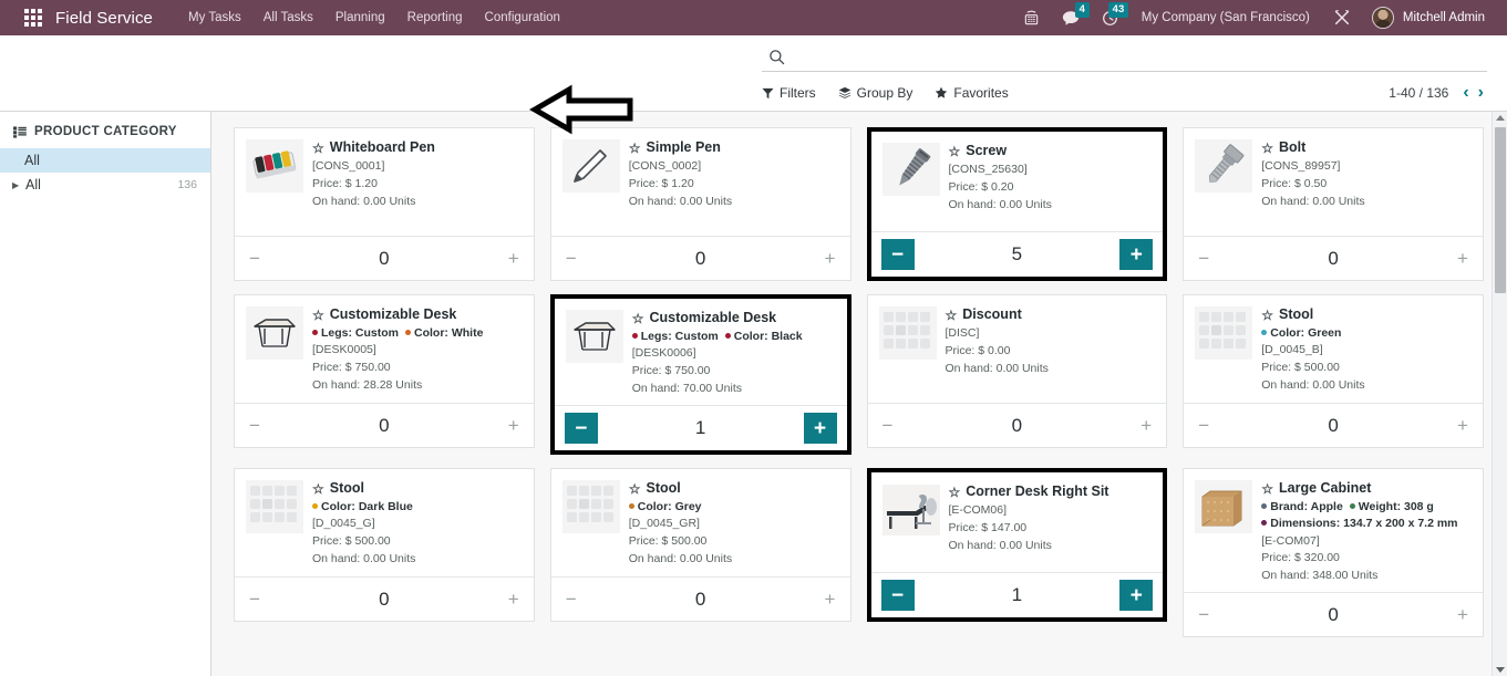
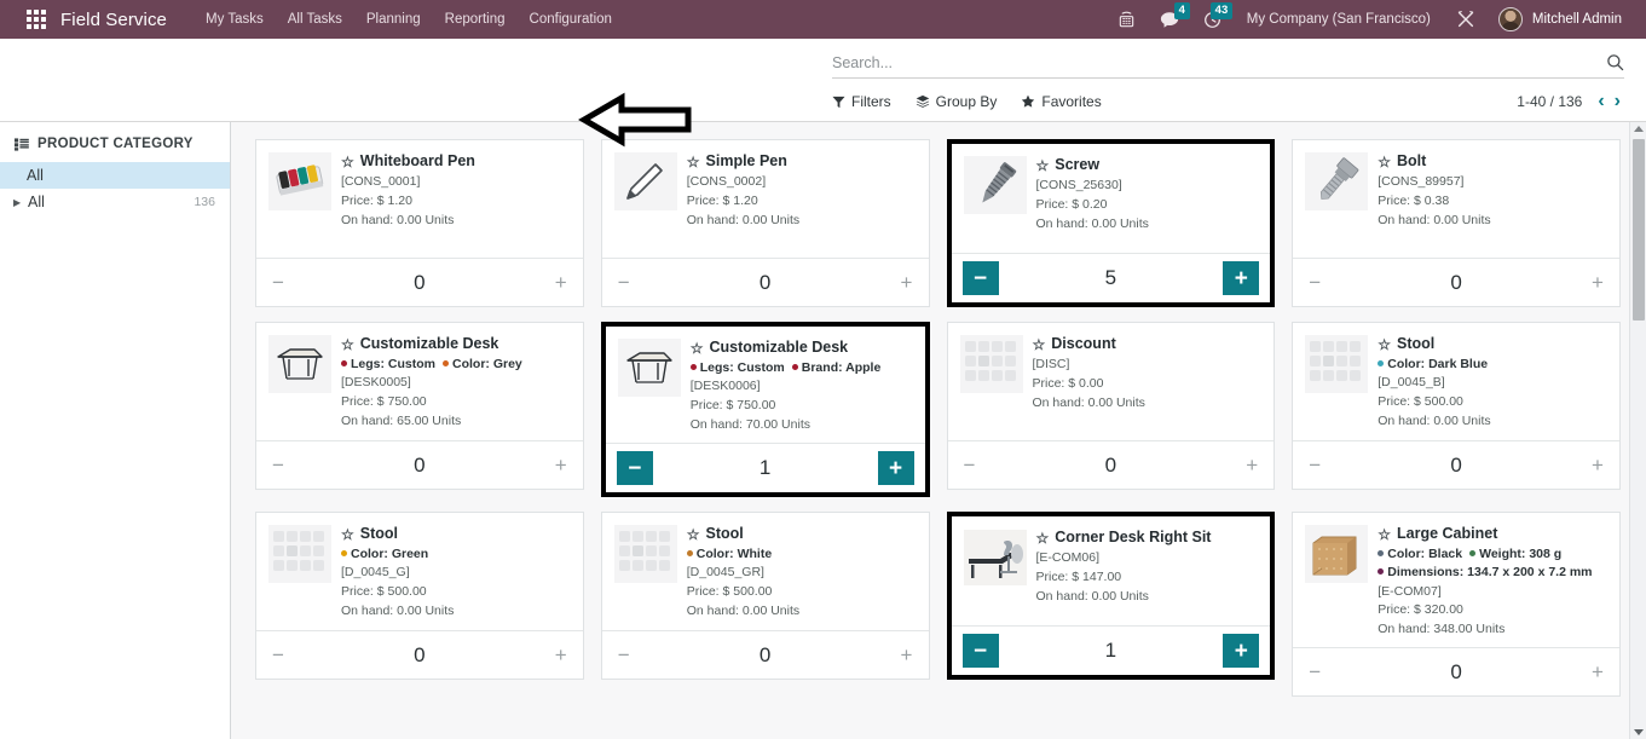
  Field Service
  My Tasks
  All Tasks
  Planning
  Reporting
  Configuration
  4
  43
  My Company (San Francisco)
  Mitchell Admin
+ Search...
  Filters
  Group By
  Favorites
  1-40 / 136
  ‹
  ›
  PRODUCT CATEGORY
  All
  ▶
  All
  136
  ☆
  Whiteboard Pen
  [CONS_0001]
  Price: $ 1.20
  On hand: 0.00 Units
  −
  0
  +
  ☆
  Simple Pen
  [CONS_0002]
  Price: $ 1.20
  On hand: 0.00 Units
  −
  0
  +
  ☆
  Screw
  [CONS_25630]
  Price: $ 0.20
  On hand: 0.00 Units
  −
  5
  +
  ☆
  Bolt
  [CONS_89957]
- Price: $ 0.50
+ Price: $ 0.38
  On hand: 0.00 Units
  −
  0
  +
  ☆
  Customizable Desk
- Legs: Custom Color: White
+ Legs: Custom Color: Grey
  [DESK0005]
  Price: $ 750.00
- On hand: 28.28 Units
+ On hand: 65.00 Units
  −
  0
  +
  ☆
  Customizable Desk
- Legs: Custom Color: Black
+ Legs: Custom Brand: Apple
  [DESK0006]
  Price: $ 750.00
  On hand: 70.00 Units
  −
  1
  +
  ☆
  Discount
  [DISC]
  Price: $ 0.00
  On hand: 0.00 Units
  −
  0
  +
  ☆
  Stool
- Color: Green
+ Color: Dark Blue
  [D_0045_B]
  Price: $ 500.00
  On hand: 0.00 Units
  −
  0
  +
  ☆
  Stool
- Color: Dark Blue
+ Color: Green
  [D_0045_G]
  Price: $ 500.00
  On hand: 0.00 Units
  −
  0
  +
  ☆
  Stool
- Color: Grey
+ Color: White
  [D_0045_GR]
  Price: $ 500.00
  On hand: 0.00 Units
  −
  0
  +
  ☆
  Corner Desk Right Sit
  [E-COM06]
  Price: $ 147.00
  On hand: 0.00 Units
  −
  1
  +
  ☆
  Large Cabinet
- Brand: Apple Weight: 308 gDimensions: 134.7 x 200 x 7.2 mm
+ Color: Black Weight: 308 gDimensions: 134.7 x 200 x 7.2 mm
  [E-COM07]
  Price: $ 320.00
  On hand: 348.00 Units
  −
  0
  +
